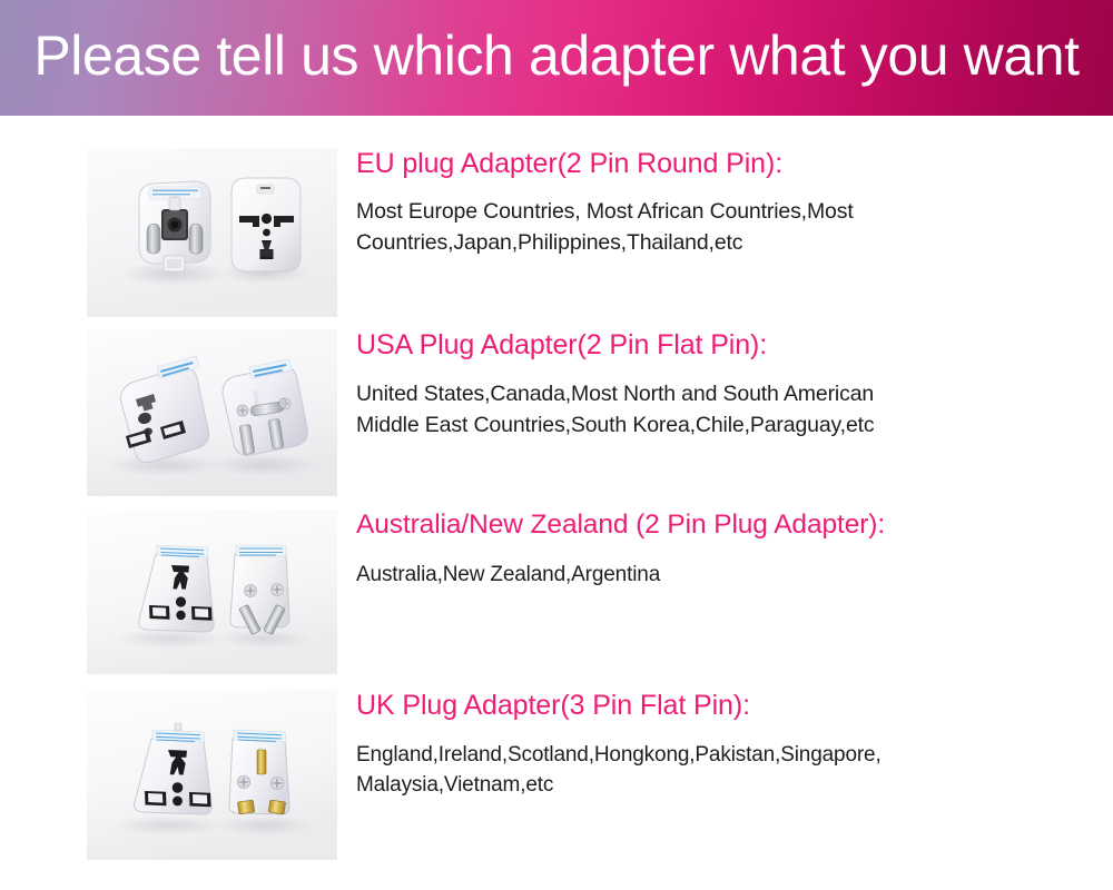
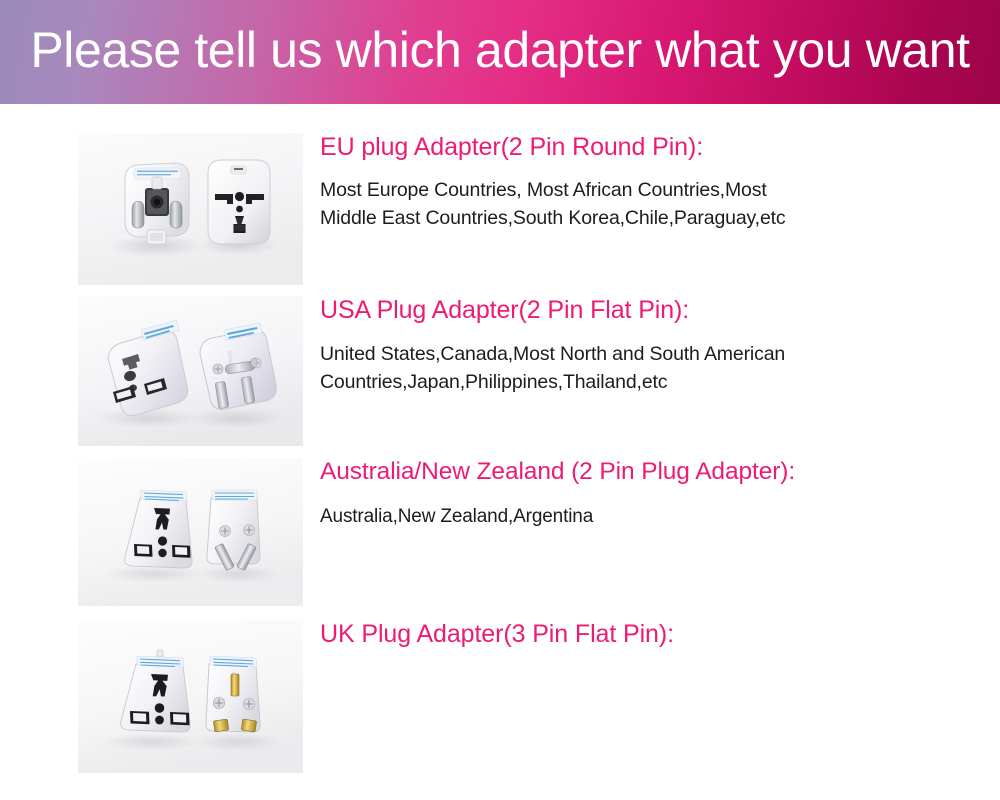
  Please tell us which adapter what you want
  EU plug Adapter(2 Pin Round Pin):
  Most Europe Countries, Most African Countries,Most
- Countries,Japan,Philippines,Thailand,etc
+ Middle East Countries,South Korea,Chile,Paraguay,etc
  USA Plug Adapter(2 Pin Flat Pin):
  United States,Canada,Most North and South American
- Middle East Countries,South Korea,Chile,Paraguay,etc
+ Countries,Japan,Philippines,Thailand,etc
  Australia/New Zealand (2 Pin Plug Adapter):
  Australia,New Zealand,Argentina
  UK Plug Adapter(3 Pin Flat Pin):
- England,Ireland,Scotland,Hongkong,Pakistan,Singapore,
- Malaysia,Vietnam,etc
